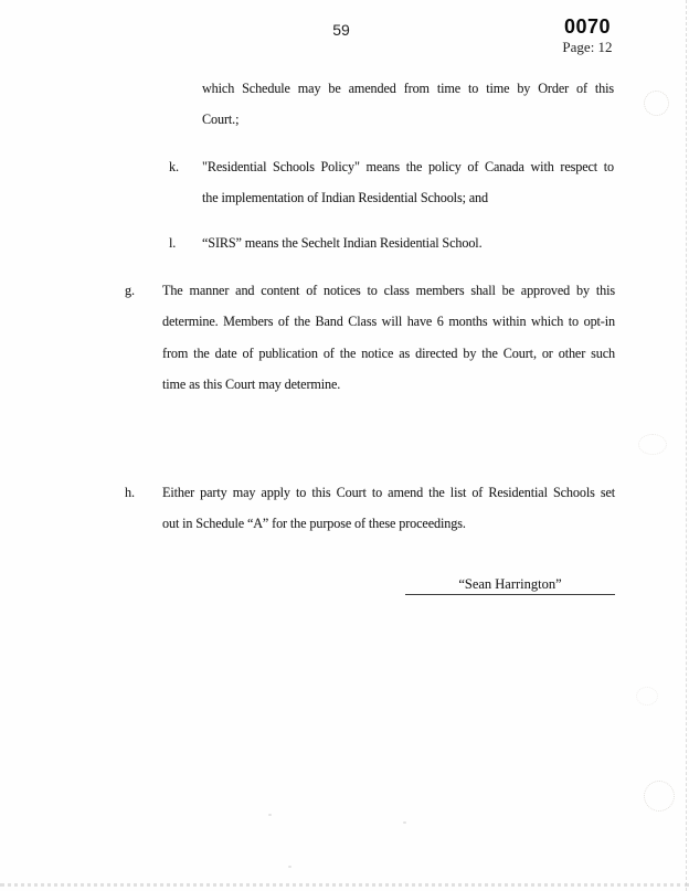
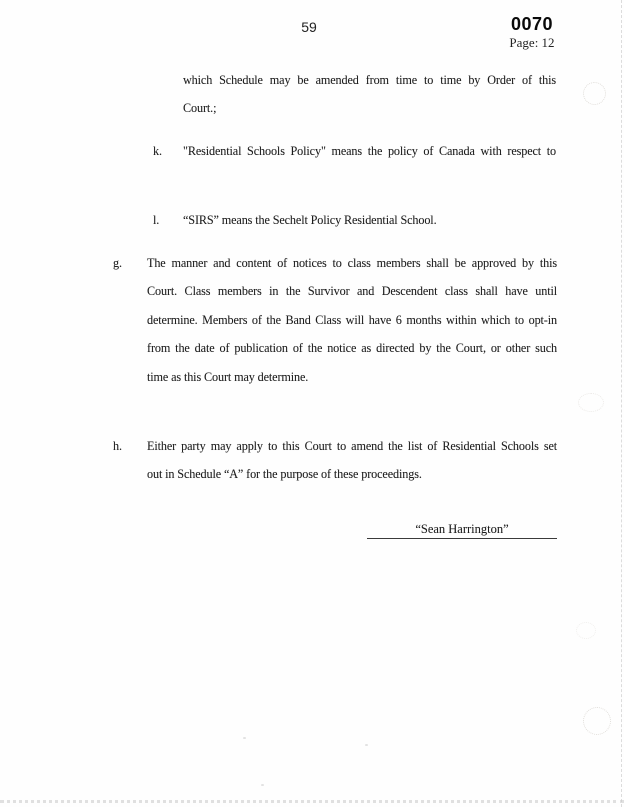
  59
  0070
  Page: 12
  which Schedule may be amended from time to time by Order of this
  Court.;
  k.
  "Residential Schools Policy" means the policy of Canada with respect to
- the implementation of Indian Residential Schools; and
  l.
- “SIRS” means the Sechelt Indian Residential School.
+ “SIRS” means the Sechelt Policy Residential School.
  g.
  The manner and content of notices to class members shall be approved by this
+ Court. Class members in the Survivor and Descendent class shall have until
  determine. Members of the Band Class will have 6 months within which to opt-in
  from the date of publication of the notice as directed by the Court, or other such
  time as this Court may determine.
  h.
  Either party may apply to this Court to amend the list of Residential Schools set
  out in Schedule “A” for the purpose of these proceedings.
  “Sean Harrington”
